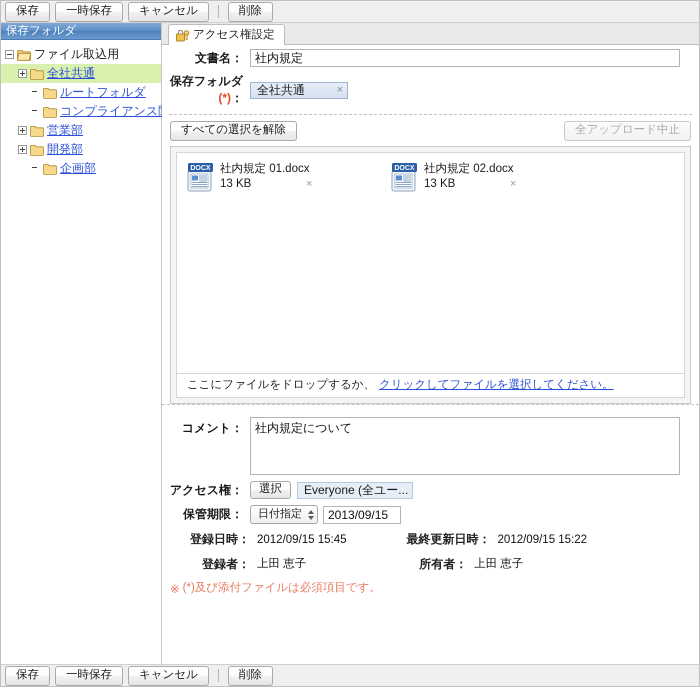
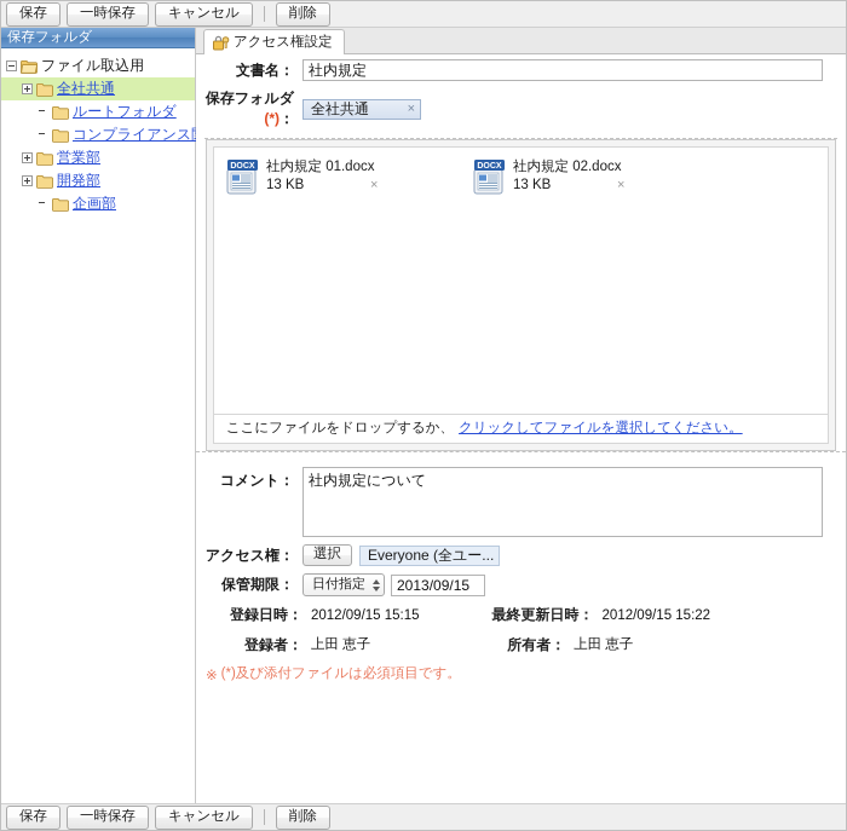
  保存
  一時保存
  キャンセル
  削除
  保存フォルダ
  ファイル取込用
  全社共通
  ルートフォルダ
  コンプライアンス
  営業部
  開発部
  企画部
  アクセス権設定
  文書名：
  社内規定
  保存フォルダ(*)：
  全社共通
  ×
- すべての選択を解除
- 全アップロード中止
  社内規定 01.docx
  13 KB
  ×
  社内規定 02.docx
  13 KB
  ×
  ここにファイルをドロップするか、
  クリックしてファイルを選択してください。
  コメント：
  社内規定について
  アクセス権：
  選択
  Everyone (全ユー...
  保管期限：
  日付指定
  2013/09/15
  登録日時：
- 2012/09/15 15:45
+ 2012/09/15 15:15
  最終更新日時：
  2012/09/15 15:22
  登録者：
  上田 恵子
  所有者：
  上田 恵子
  ※
  (*)及び添付ファイルは必須項目です。
  保存
  一時保存
  キャンセル
  削除
